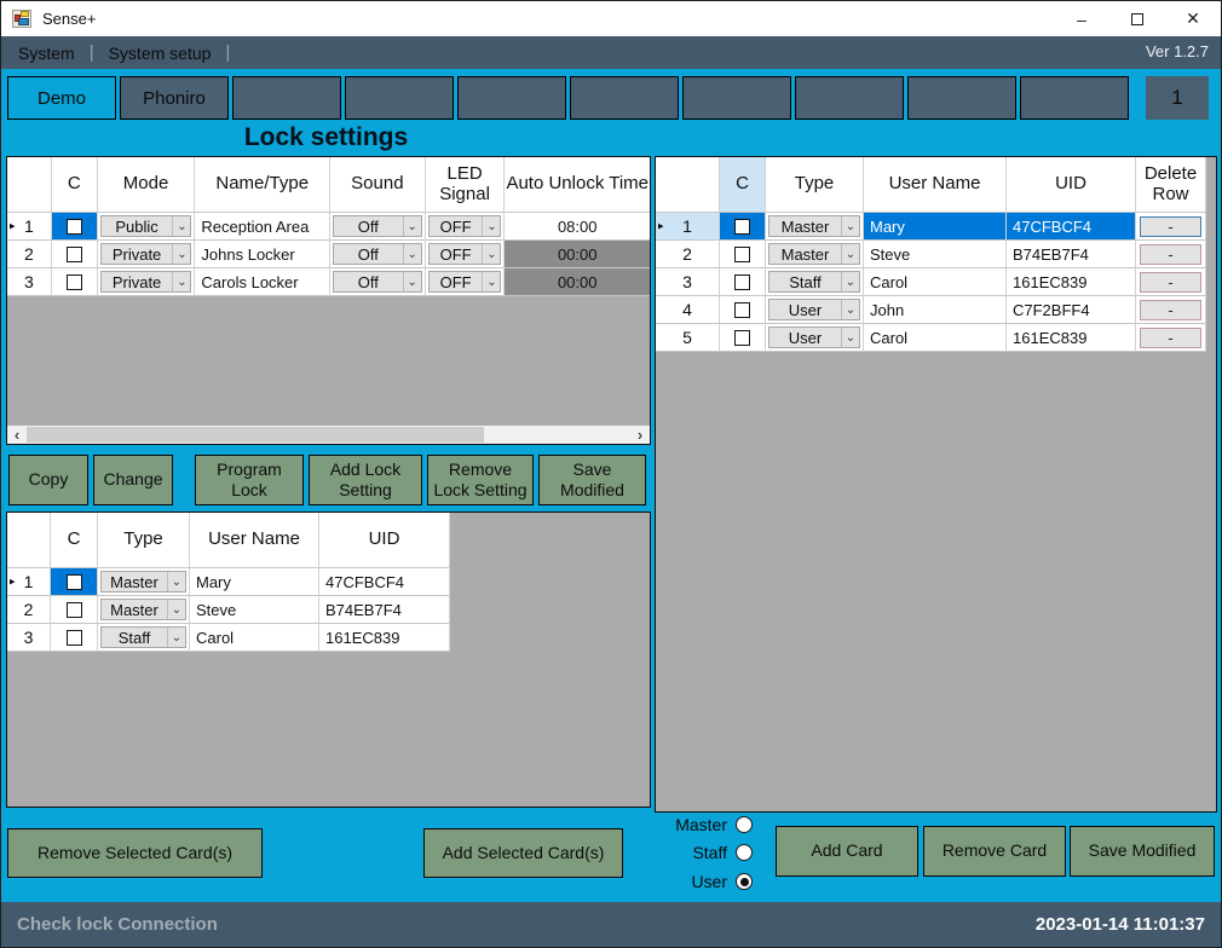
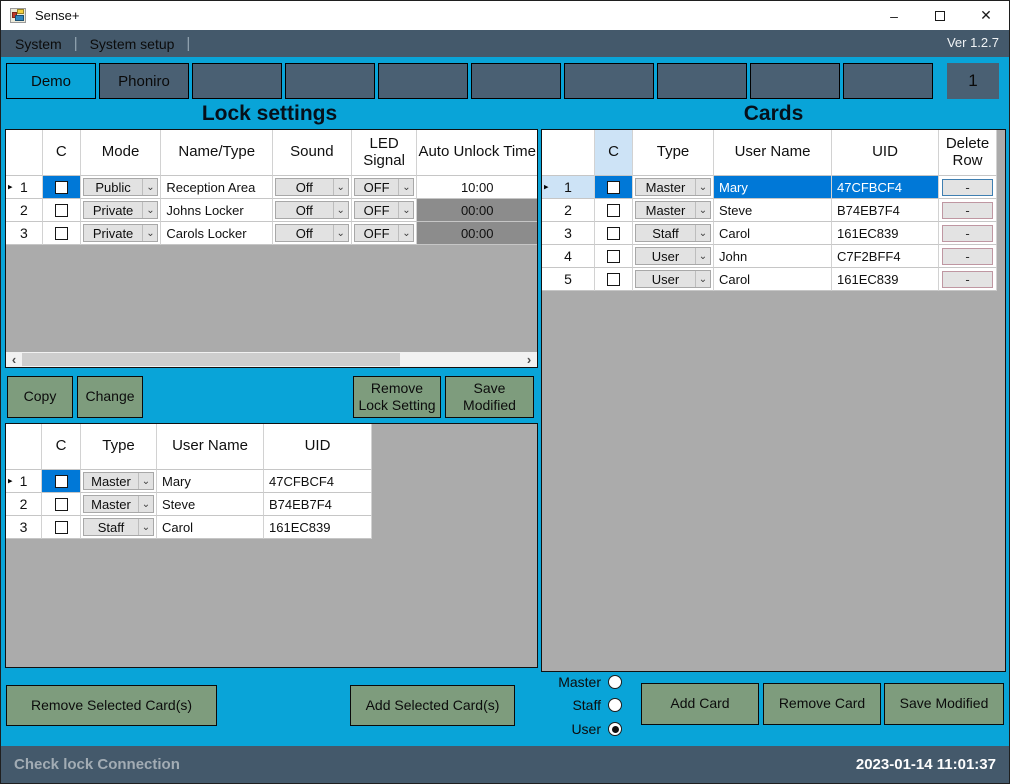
  Sense+
  –
  ✕
  System
  |
  System setup
  |
  Ver 1.2.7
  Demo
  Phoniro
  1
  Lock settings
+ Cards
  C
  Mode
  Name/Type
  Sound
  LED Signal
  Auto Unlock Time
  ▸
  1
  Public
  ⌄
  Reception Area
  Off
  ⌄
  OFF
  ⌄
- 08:00
+ 10:00
  2
  Private
  ⌄
  Johns Locker
  Off
  ⌄
  OFF
  ⌄
  00:00
  3
  Private
  ⌄
  Carols Locker
  Off
  ⌄
  OFF
  ⌄
  00:00
  ‹
  ›
  Copy
  Change
- Program Lock
- Add Lock Setting
  Remove Lock Setting
  Save Modified
  C
  Type
  User Name
  UID
  ▸
  1
  Master
  ⌄
  Mary
  47CFBCF4
  2
  Master
  ⌄
  Steve
  B74EB7F4
  3
  Staff
  ⌄
  Carol
  161EC839
  C
  Type
  User Name
  UID
  Delete Row
  ▸
  1
  Master
  ⌄
  Mary
  47CFBCF4
  -
  2
  Master
  ⌄
  Steve
  B74EB7F4
  -
  3
  Staff
  ⌄
  Carol
  161EC839
  -
  4
  User
  ⌄
  John
  C7F2BFF4
  -
  5
  User
  ⌄
  Carol
  161EC839
  -
  Remove Selected Card(s)
  Add Selected Card(s)
  Add Card
  Remove Card
  Save Modified
  Master
  Staff
  User
  Check lock Connection
  2023-01-14 11:01:37
